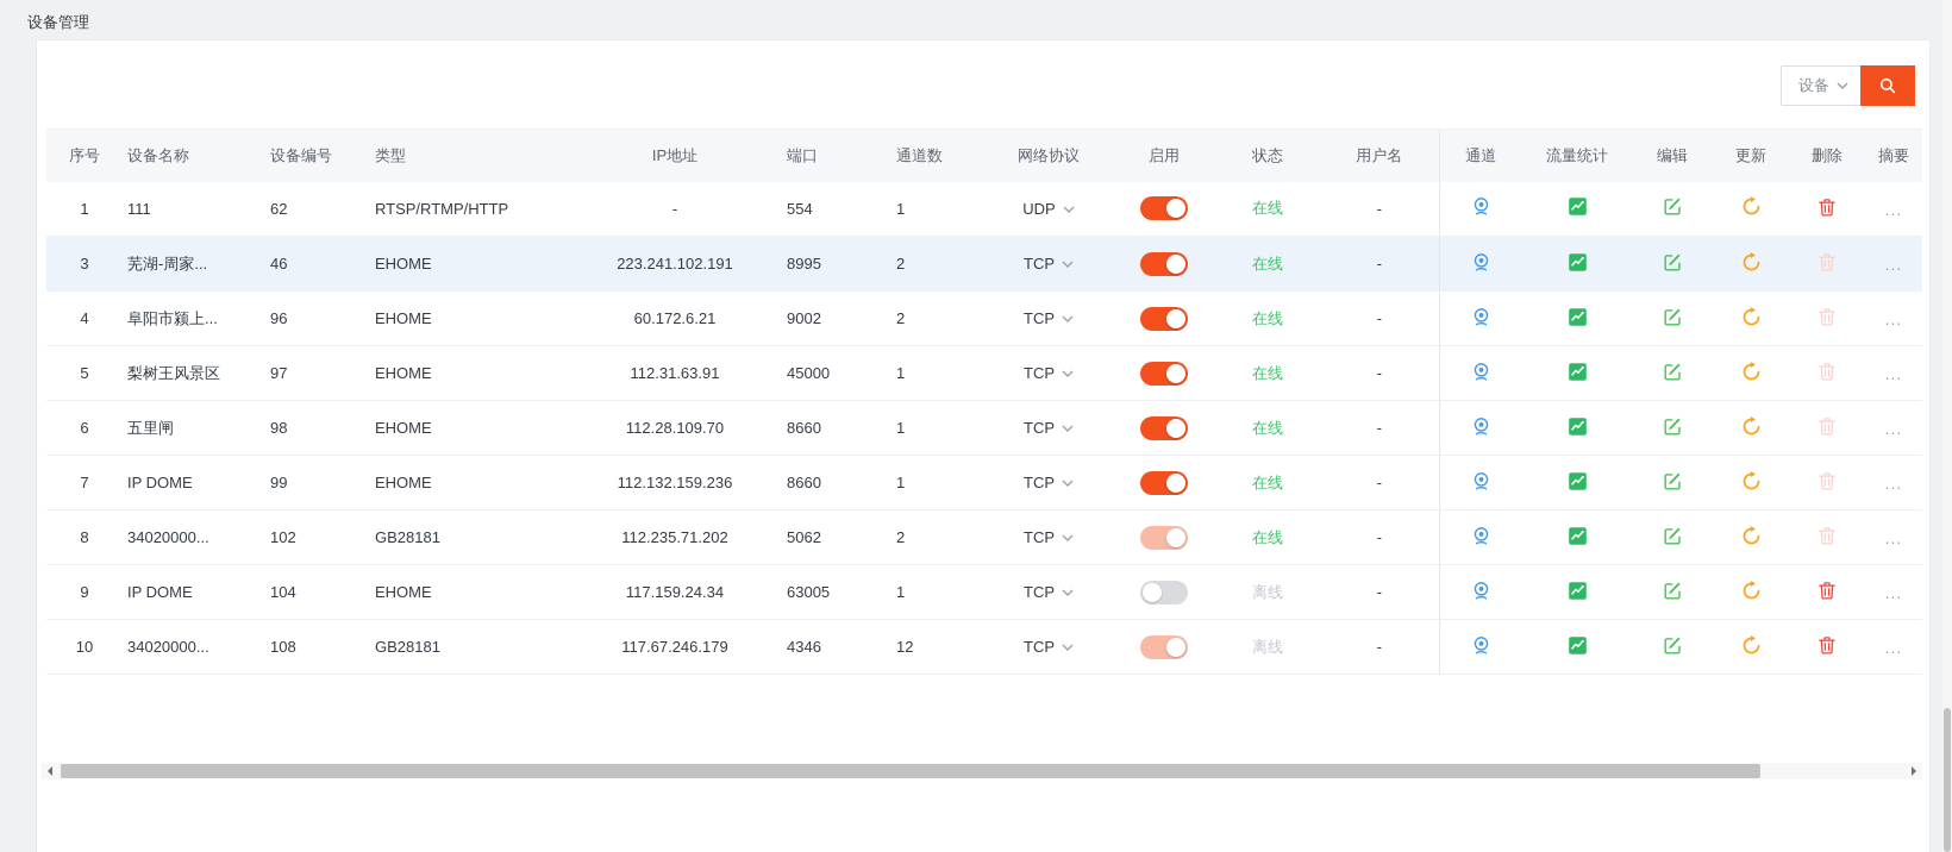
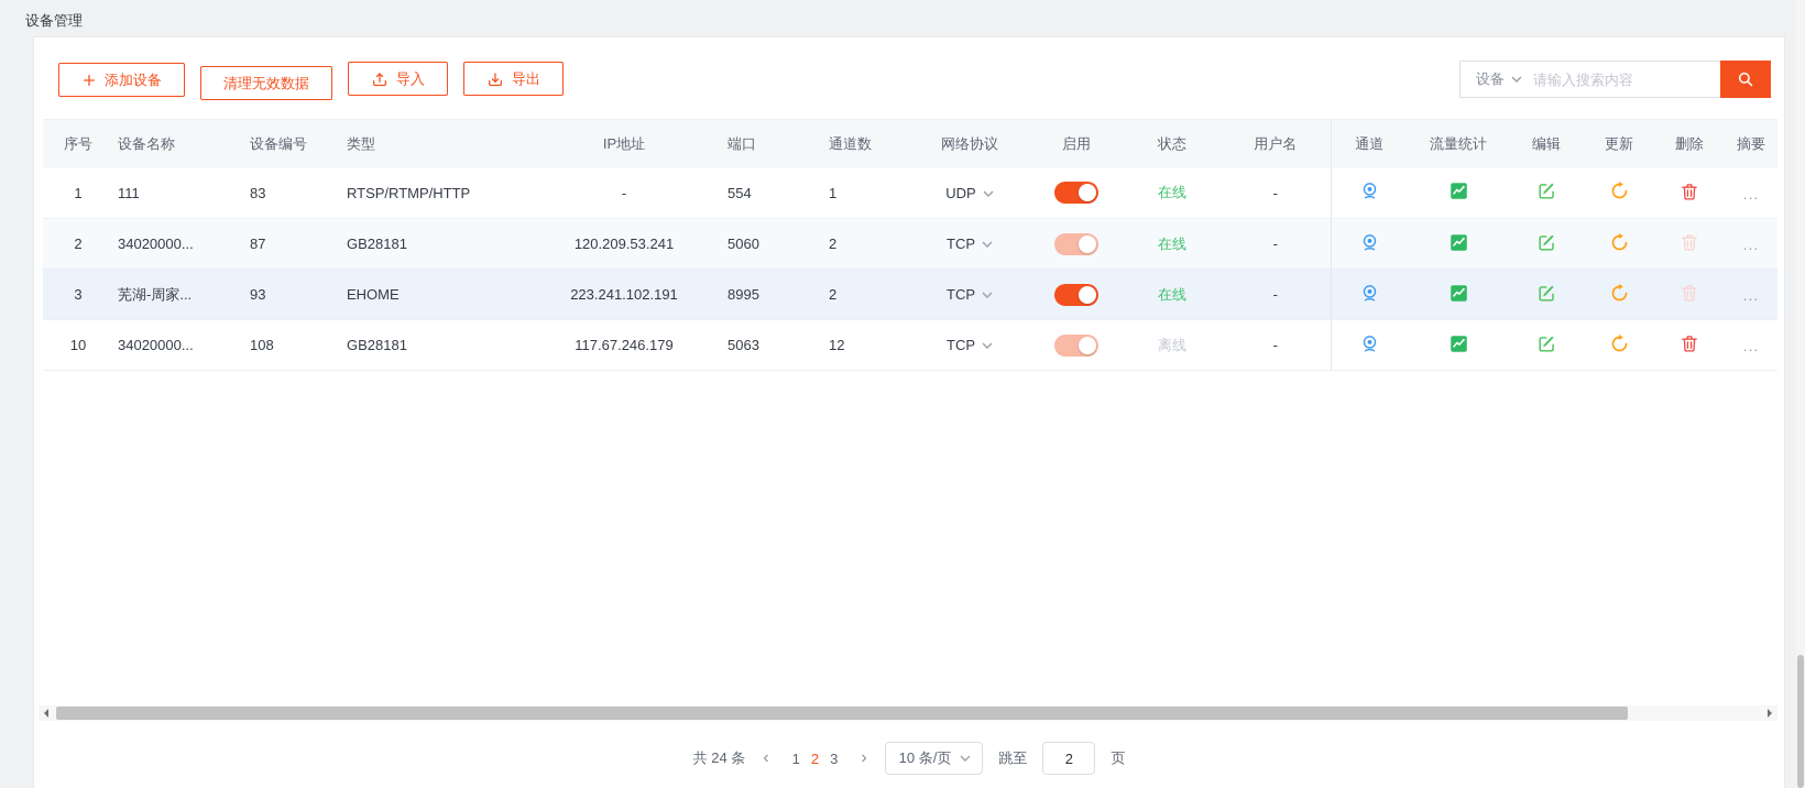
  设备管理
+ 添加设备
+ 清理无效数据
+ 导入
+ 导出
  设备
+ 请输入搜索内容
  序号	设备名称	设备编号	类型	IP地址	端口	通道数	网络协议	启用	状态	用户名	通道	流量统计	编辑	更新	删除	摘要
- 1	111	62	RTSP/RTMP/HTTP	-	554	1	UDP		在线	-						...
+ 1	111	83	RTSP/RTMP/HTTP	-	554	1	UDP		在线	-						...
+ 2	34020000...	87	GB28181	120.209.53.241	5060	2	TCP		在线	-						...
- 3	芜湖-周家...	46	EHOME	223.241.102.191	8995	2	TCP		在线	-						...
+ 3	芜湖-周家...	93	EHOME	223.241.102.191	8995	2	TCP		在线	-						...
- 4	阜阳市颍上...	96	EHOME	60.172.6.21	9002	2	TCP		在线	-						...
- 5	梨树王风景区	97	EHOME	112.31.63.91	45000	1	TCP		在线	-						...
- 6	五里闸	98	EHOME	112.28.109.70	8660	1	TCP		在线	-						...
- 7	IP DOME	99	EHOME	112.132.159.236	8660	1	TCP		在线	-						...
- 8	34020000...	102	GB28181	112.235.71.202	5062	2	TCP		在线	-						...
- 9	IP DOME	104	EHOME	117.159.24.34	63005	1	TCP		离线	-						...
- 10	34020000...	108	GB28181	117.67.246.179	4346	12	TCP		离线	-						...
+ 10	34020000...	108	GB28181	117.67.246.179	5063	12	TCP		离线	-						...
+ 共 24 条
+ ‹
+ 1 2 3
+ ›
+ 10 条/页
+ 跳至
+ 2
+ 页
